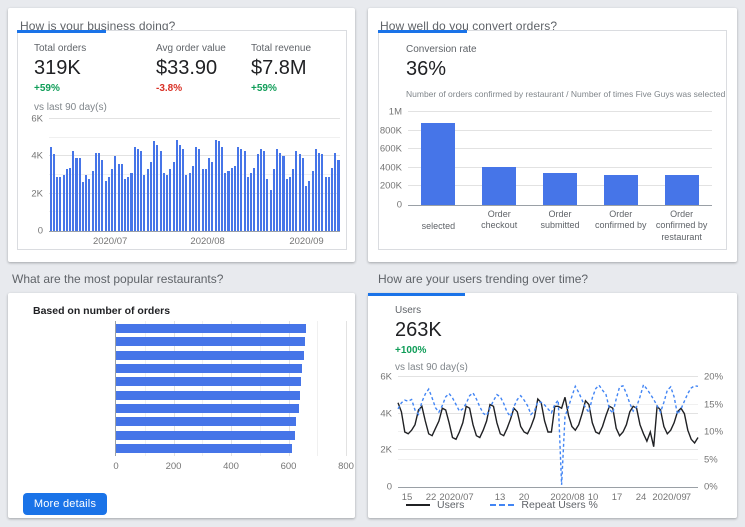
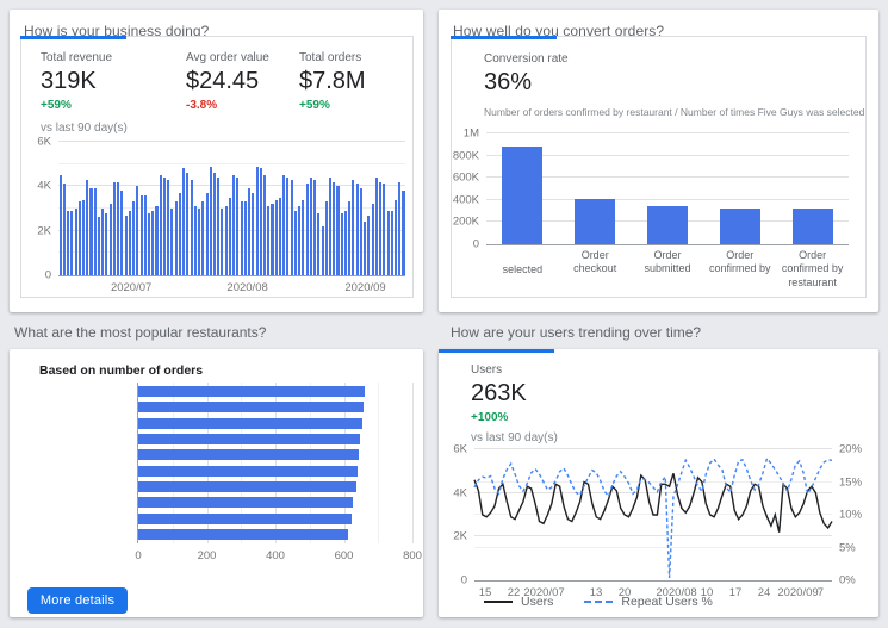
  How is your business doing?
- Total orders
+ Total revenue
  319K
  +59%
  Avg order value
- $33.90
+ $24.45
  -3.8%
- Total revenue
+ Total orders
  $7.8M
  +59%
  vs last 90 day(s)
  0
  2K
  4K
  6K
  2020/07
  2020/08
  2020/09
  How well do you convert orders?
  Conversion rate
  36%
  Number of orders confirmed by restaurant / Number of times Five Guys was selected
  0
  200K
  400K
  600K
  800K
  1M
  selected
  Order checkout
  Order submitted
  Order confirmed by
  Order confirmed by restaurant
  What are the most popular restaurants?
  Based on number of orders
  0
  200
  400
  600
  800
  More details
  How are your users trending over time?
  Users
  263K
  +100%
  vs last 90 day(s)
  0
  2K
  4K
  6K
  0%
  5%
  10%
  15%
  20%
  15
  22
  2020/07
  13
  20
  2020/08
  10
  17
  24
  2020/09
  7
  Users
  Repeat Users %
